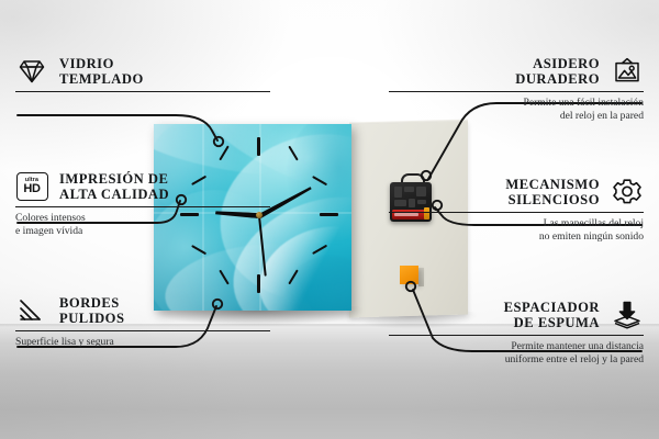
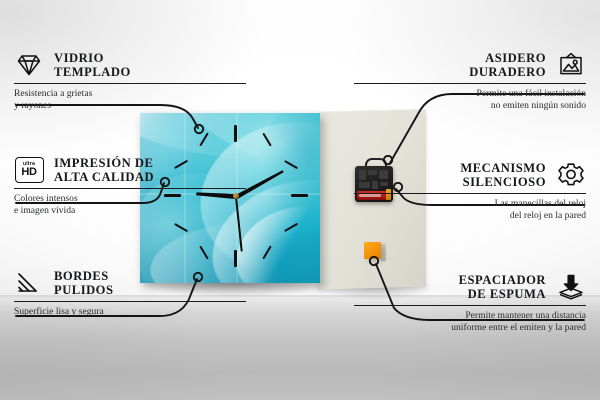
  VIDRIO
  TEMPLADO
+ Resistencia a grietas
+ y rayones
  HD
  IMPRESIÓN DE
  ALTA CALIDAD
  Colores intensos
  e imagen vívida
  BORDES
  PULIDOS
  Superficie lisa y segura
  ASIDERO
  DURADERO
  Permite una fácil instalación
- del reloj en la pared
+ no emiten ningún sonido
  MECANISMO
  SILENCIOSO
  Las manecillas del reloj
- no emiten ningún sonido
+ del reloj en la pared
  ESPACIADOR
  DE ESPUMA
  Permite mantener una distancia
- uniforme entre el reloj y la pared
+ uniforme entre el emiten y la pared
